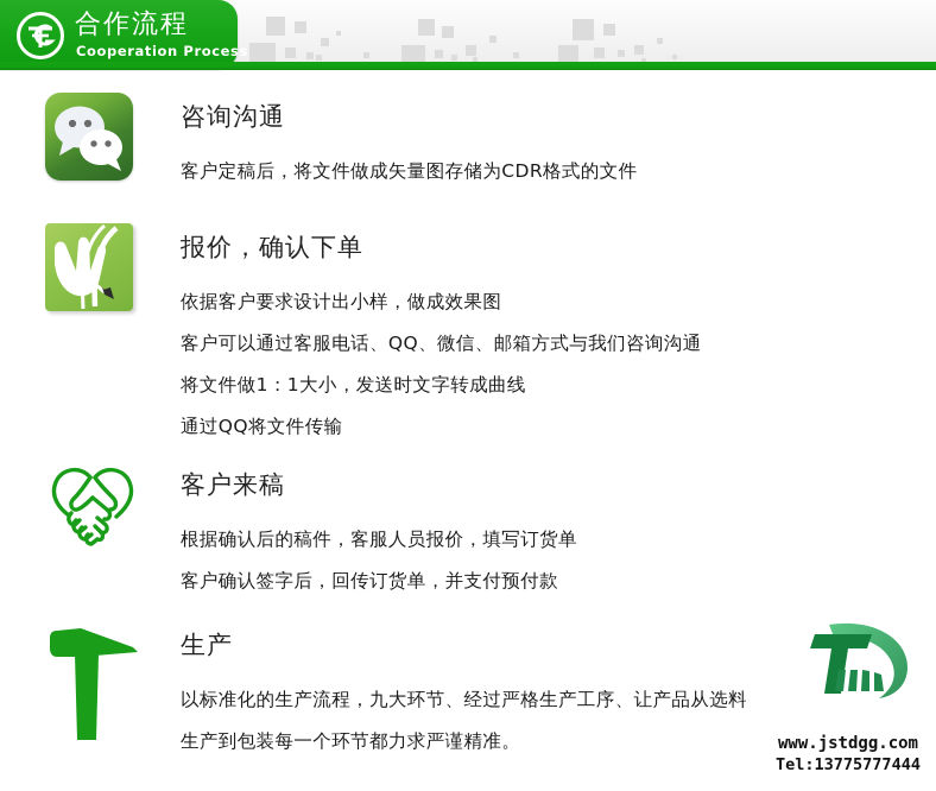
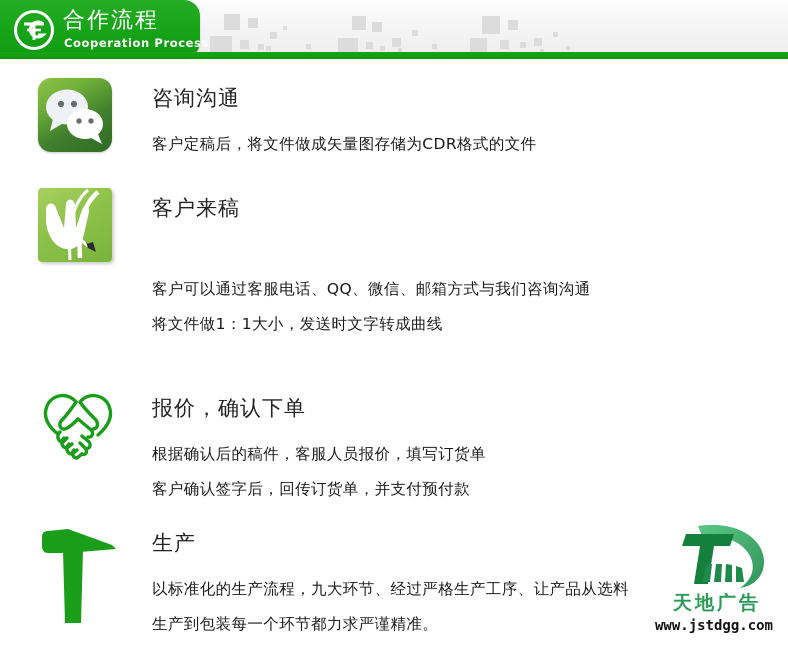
  合作流程
  Cooperation Process
  咨询沟通
  客户定稿后，将文件做成矢量图存储为CDR格式的文件
- 报价，确认下单
+ 客户来稿
- 依据客户要求设计出小样，做成效果图
  客户可以通过客服电话、QQ、微信、邮箱方式与我们咨询沟通
  将文件做1：1大小，发送时文字转成曲线
- 通过QQ将文件传输
- 客户来稿
+ 报价，确认下单
  根据确认后的稿件，客服人员报价，填写订货单
  客户确认签字后，回传订货单，并支付预付款
  生产
  以标准化的生产流程，九大环节、经过严格生产工序、让产品从选料
  生产到包装每一个环节都力求严谨精准。
+ 天地广告
  www.jstdgg.com
- Tel:13775777444
